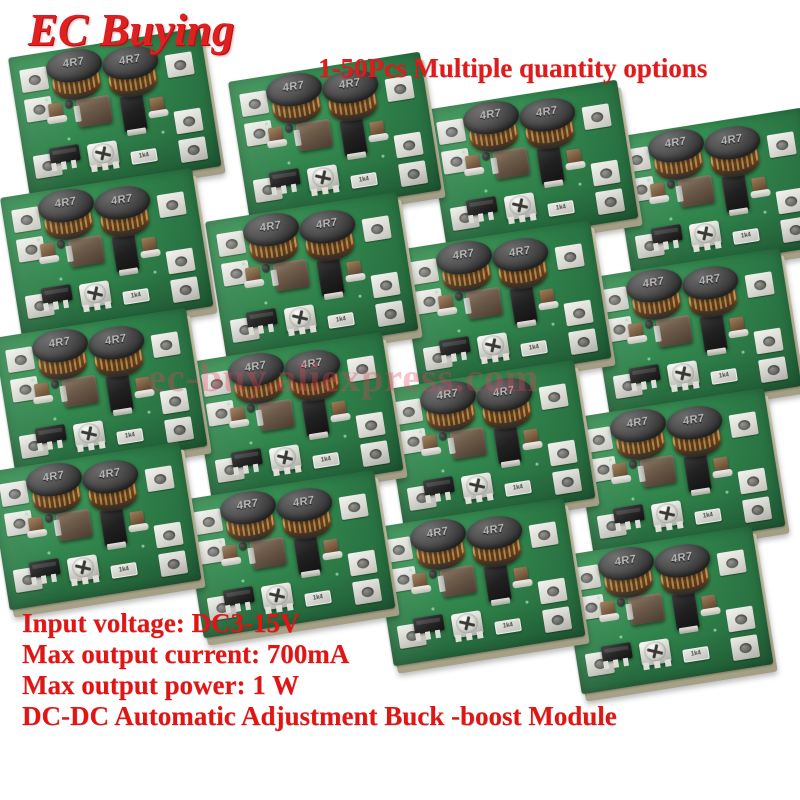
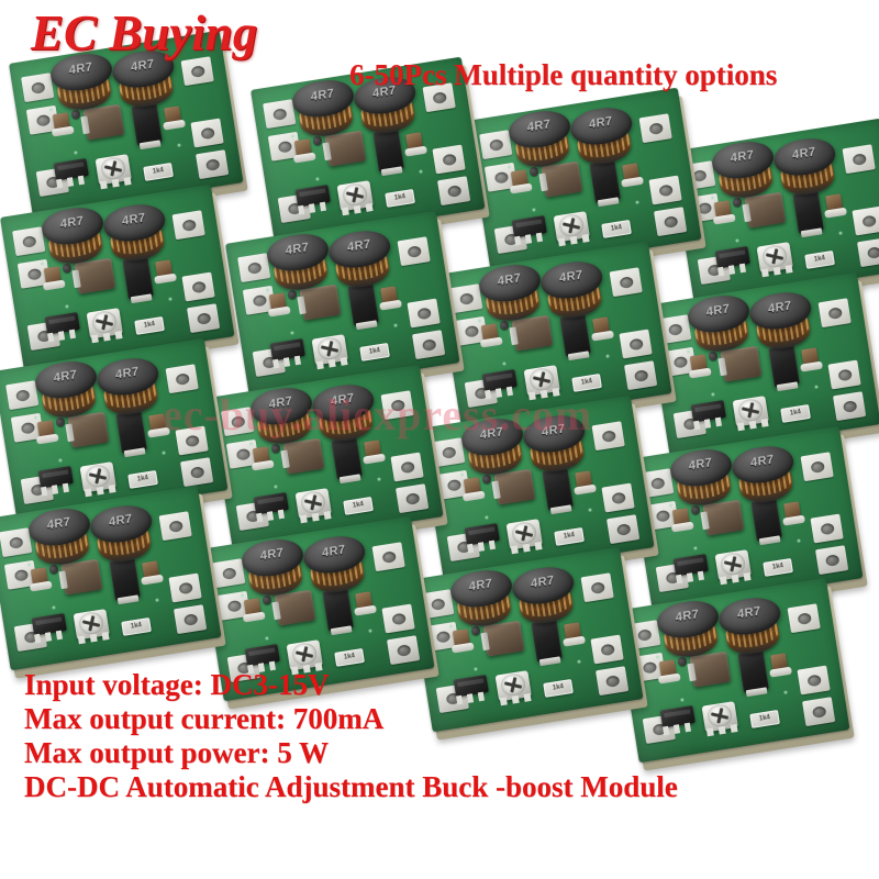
  ec-buy.aliexpress.com
  EC Buying
- 1-50Pcs Multiple quantity options
+ 6-50Pcs Multiple quantity options
  Input voltage: DC3-15V
  Max output current: 700mA
- Max output power: 1 W
+ Max output power: 5 W
  DC-DC Automatic Adjustment Buck -boost Module
